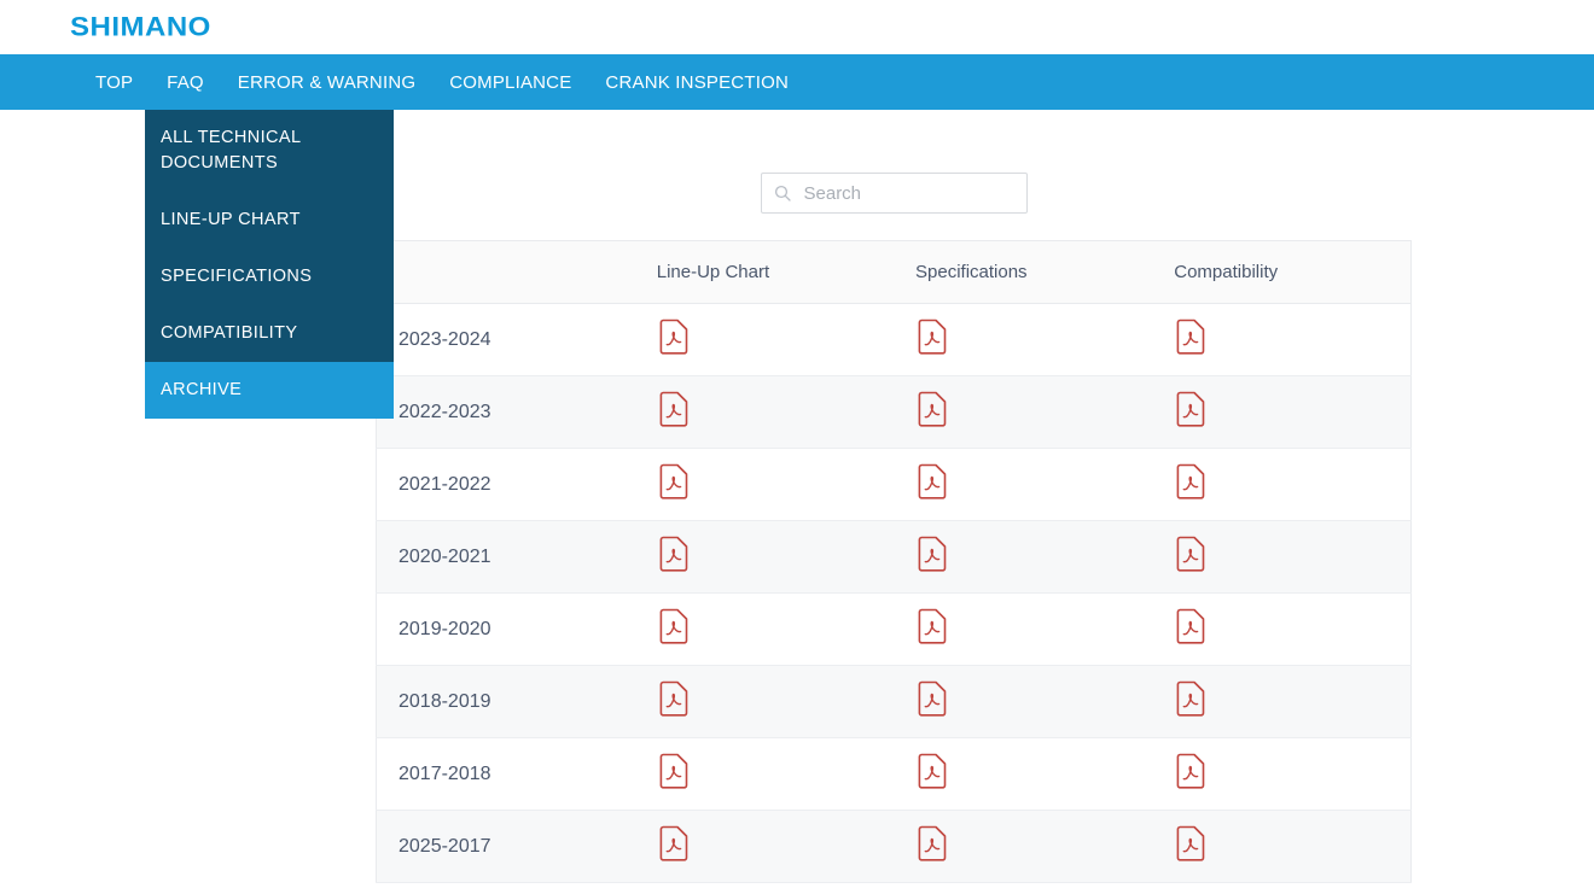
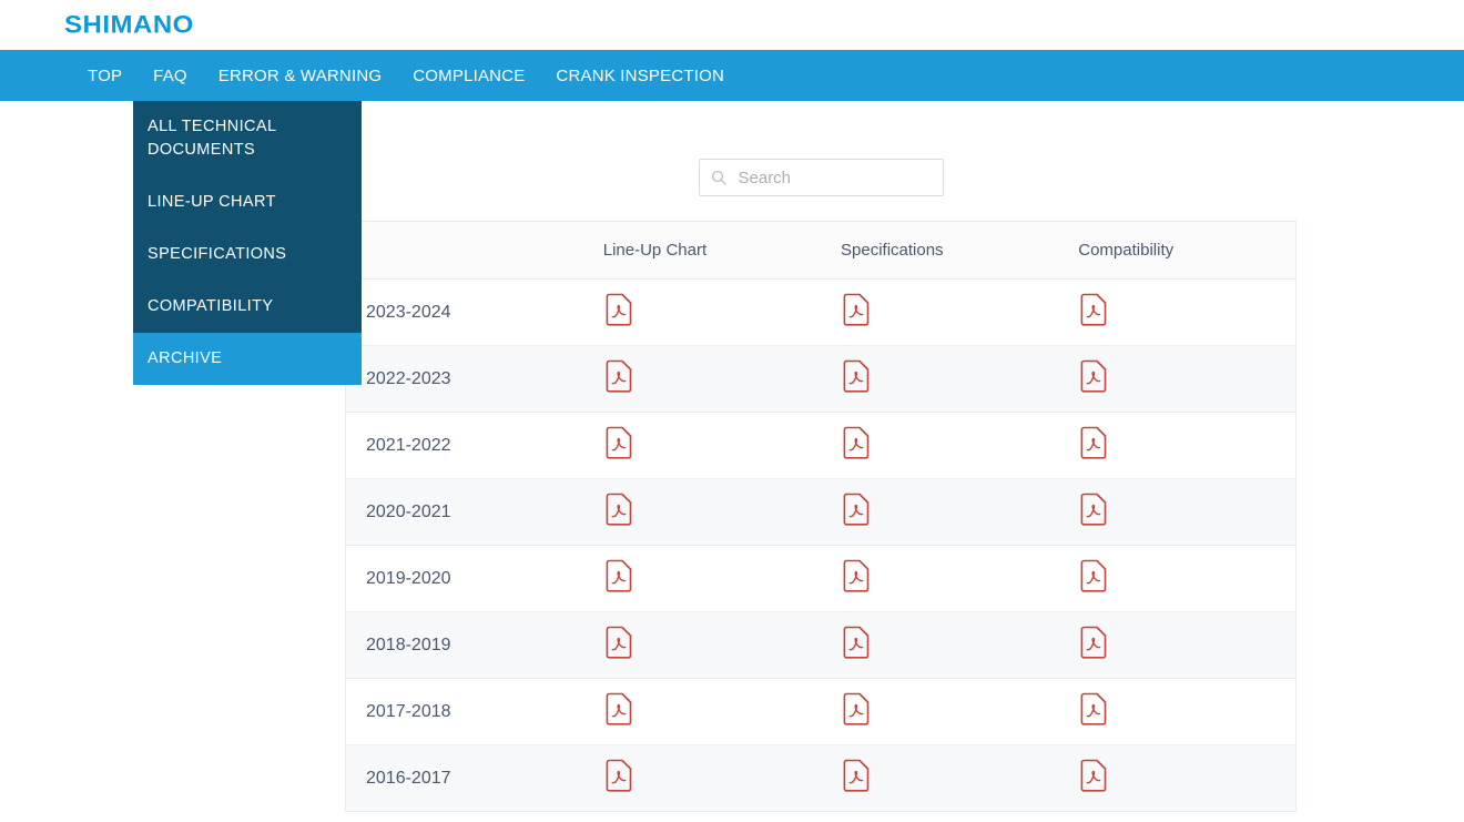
  SHIMANO
  TOP
  FAQ
  ERROR & WARNING
  COMPLIANCE
  CRANK INSPECTION
  ALL TECHNICAL DOCUMENTS
  LINE-UP CHART
  SPECIFICATIONS
  COMPATIBILITY
  ARCHIVE
  Search
  	Line-Up Chart	Specifications	Compatibility
  2023-2024
  2022-2023
  2021-2022
  2020-2021
  2019-2020
  2018-2019
  2017-2018
- 2025-2017
+ 2016-2017
